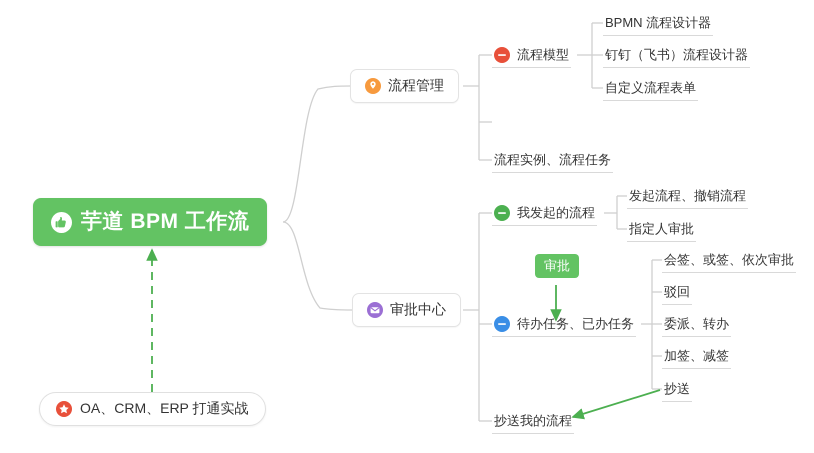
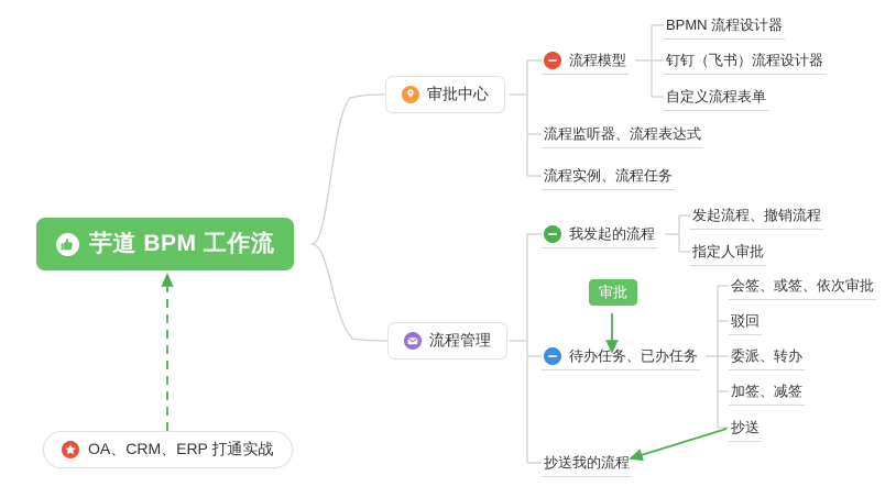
  芋道 BPM 工作流
- 流程管理
+ 审批中心
  流程模型
  BPMN 流程设计器
  钉钉（飞书）流程设计器
  自定义流程表单
+ 流程监听器、流程表达式
  流程实例、流程任务
- 审批中心
+ 流程管理
  我发起的流程
  发起流程、撤销流程
  指定人审批
  审批
  待办任务、已办任务
  会签、或签、依次审批
  驳回
  委派、转办
  加签、减签
  抄送
  抄送我的流程
  OA、CRM、ERP 打通实战
